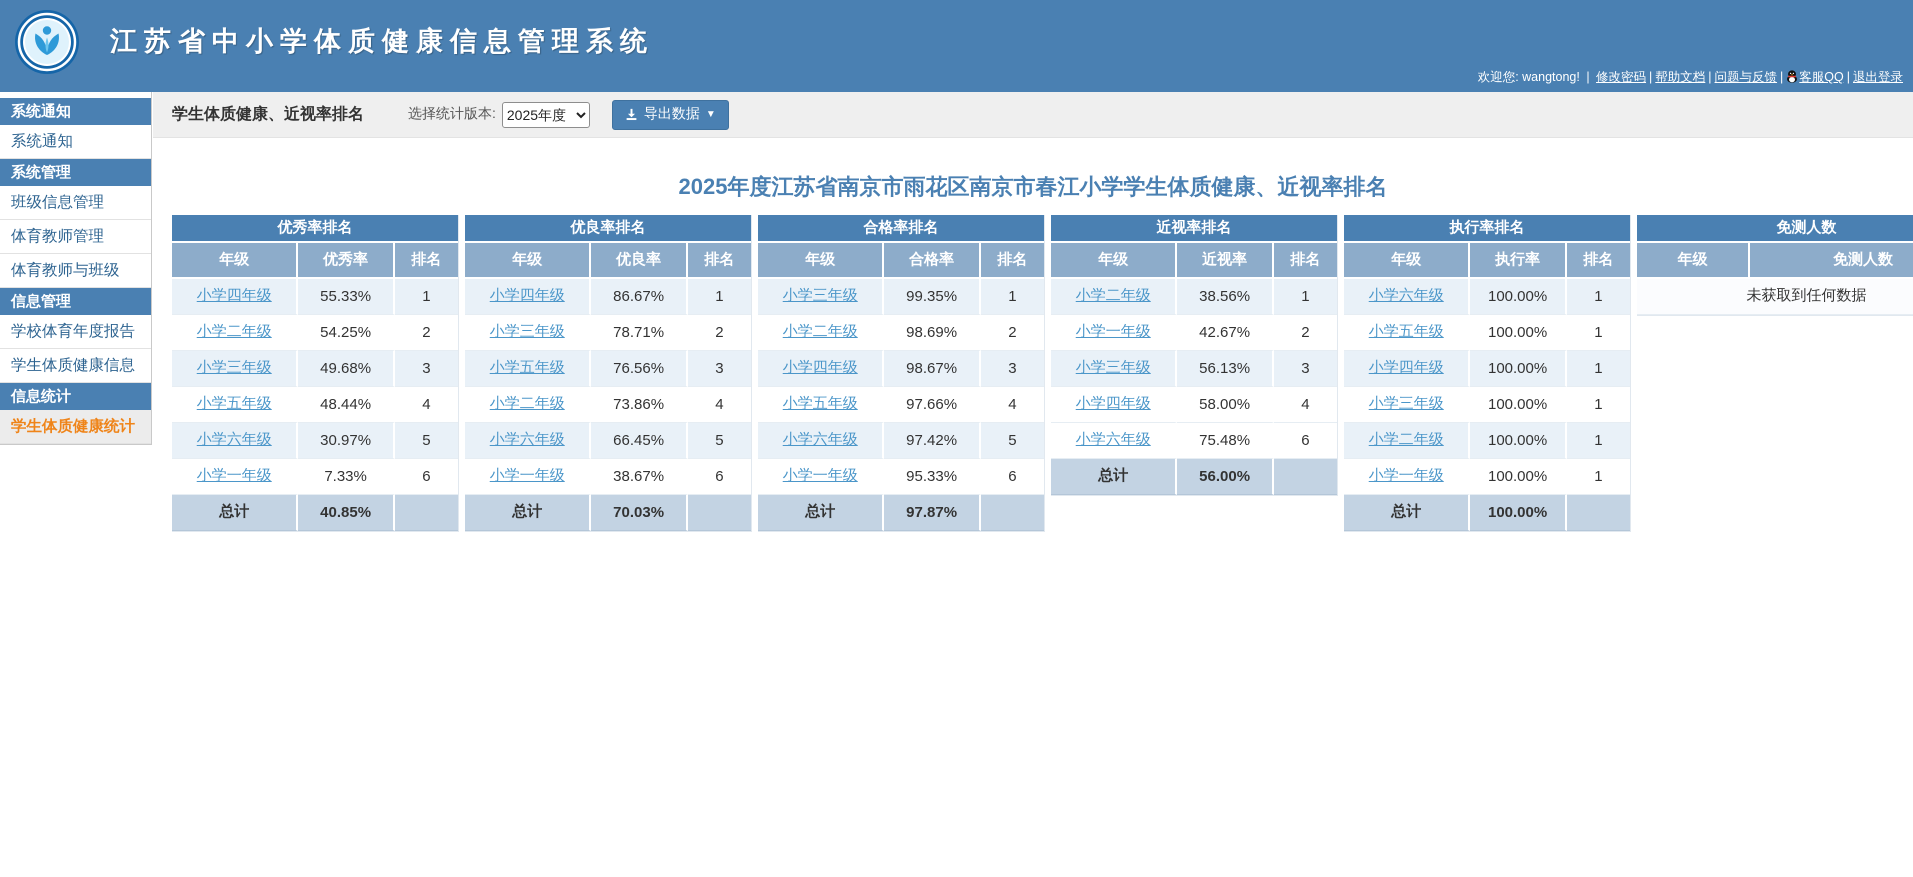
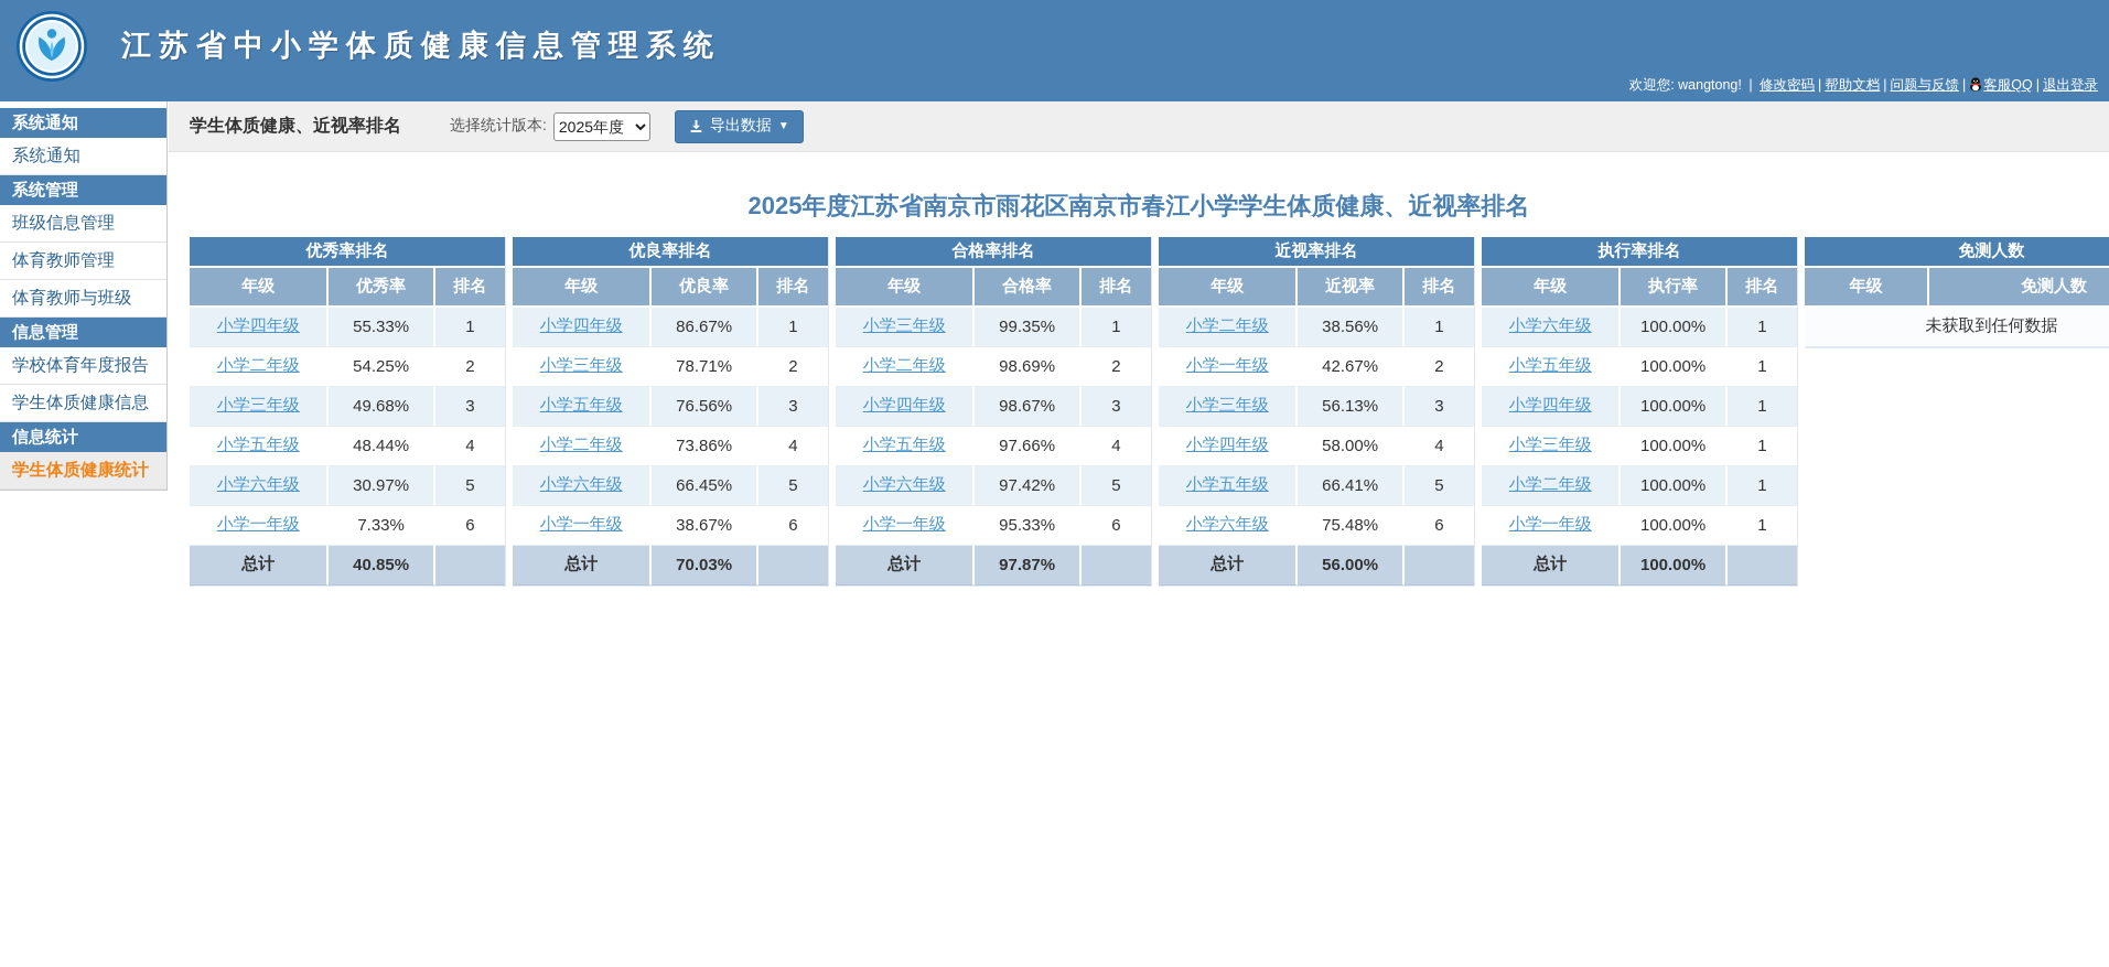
  江苏省中小学体质健康信息管理系统
  欢迎您: wangtong! | 修改密码 | 帮助文档 | 问题与反馈 | 客服QQ | 退出登录
  系统通知
  系统通知
  系统管理
  班级信息管理
  体育教师管理
  体育教师与班级
  信息管理
  学校体育年度报告
  学生体质健康信息
  信息统计
  学生体质健康统计
  学生体质健康、近视率排名
  选择统计版本:
  2025年度
  导出数据
  ▼
  2025年度江苏省南京市雨花区南京市春江小学学生体质健康、近视率排名
  优秀率排名
  年级	优秀率	排名
  小学四年级	55.33%	1
  小学二年级	54.25%	2
  小学三年级	49.68%	3
  小学五年级	48.44%	4
  小学六年级	30.97%	5
  小学一年级	7.33%	6
  总计	40.85%
  优良率排名
  年级	优良率	排名
  小学四年级	86.67%	1
  小学三年级	78.71%	2
  小学五年级	76.56%	3
  小学二年级	73.86%	4
  小学六年级	66.45%	5
  小学一年级	38.67%	6
  总计	70.03%
  合格率排名
  年级	合格率	排名
  小学三年级	99.35%	1
  小学二年级	98.69%	2
  小学四年级	98.67%	3
  小学五年级	97.66%	4
  小学六年级	97.42%	5
  小学一年级	95.33%	6
  总计	97.87%
  近视率排名
  年级	近视率	排名
  小学二年级	38.56%	1
  小学一年级	42.67%	2
  小学三年级	56.13%	3
  小学四年级	58.00%	4
+ 小学五年级	66.41%	5
  小学六年级	75.48%	6
  总计	56.00%
  执行率排名
  年级	执行率	排名
  小学六年级	100.00%	1
  小学五年级	100.00%	1
  小学四年级	100.00%	1
  小学三年级	100.00%	1
  小学二年级	100.00%	1
  小学一年级	100.00%	1
  总计	100.00%
  免测人数
  年级	免测人数
  未获取到任何数据
